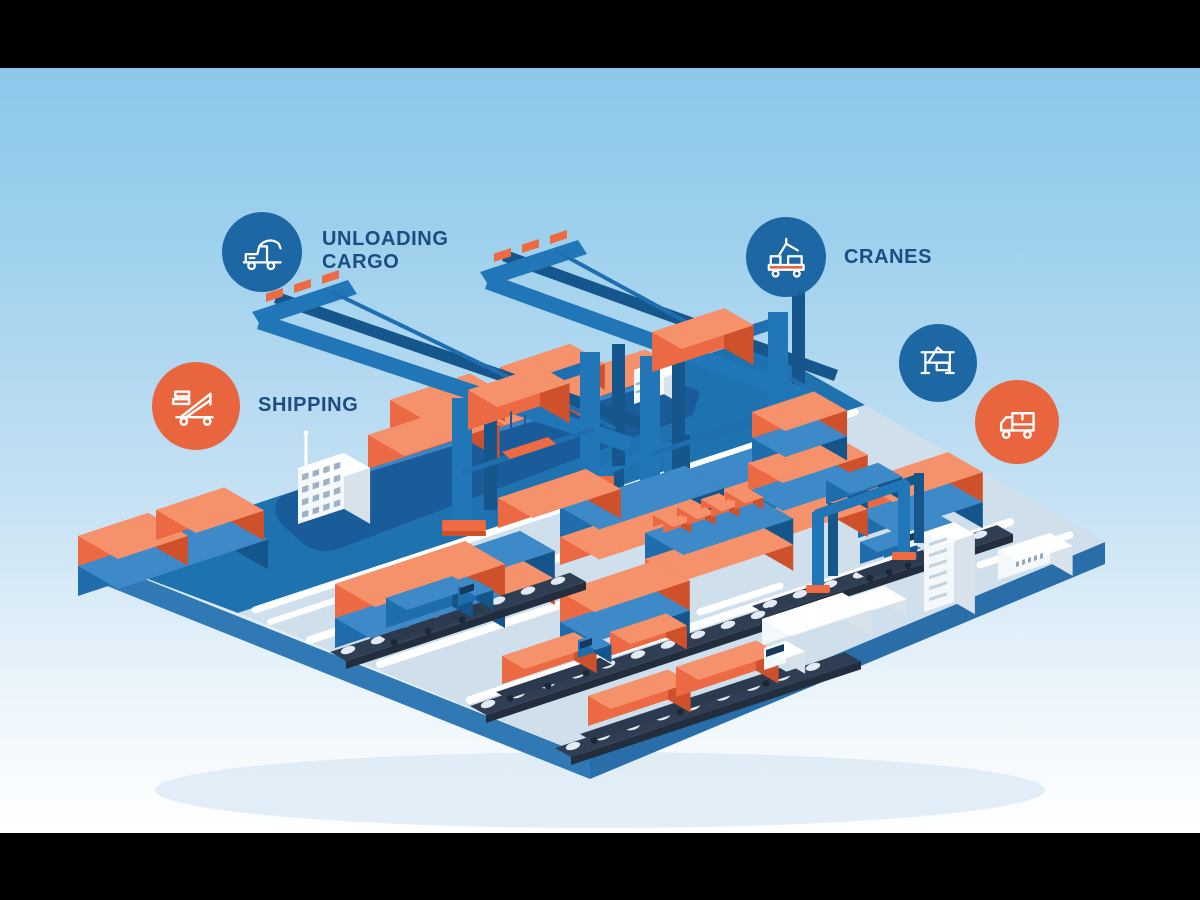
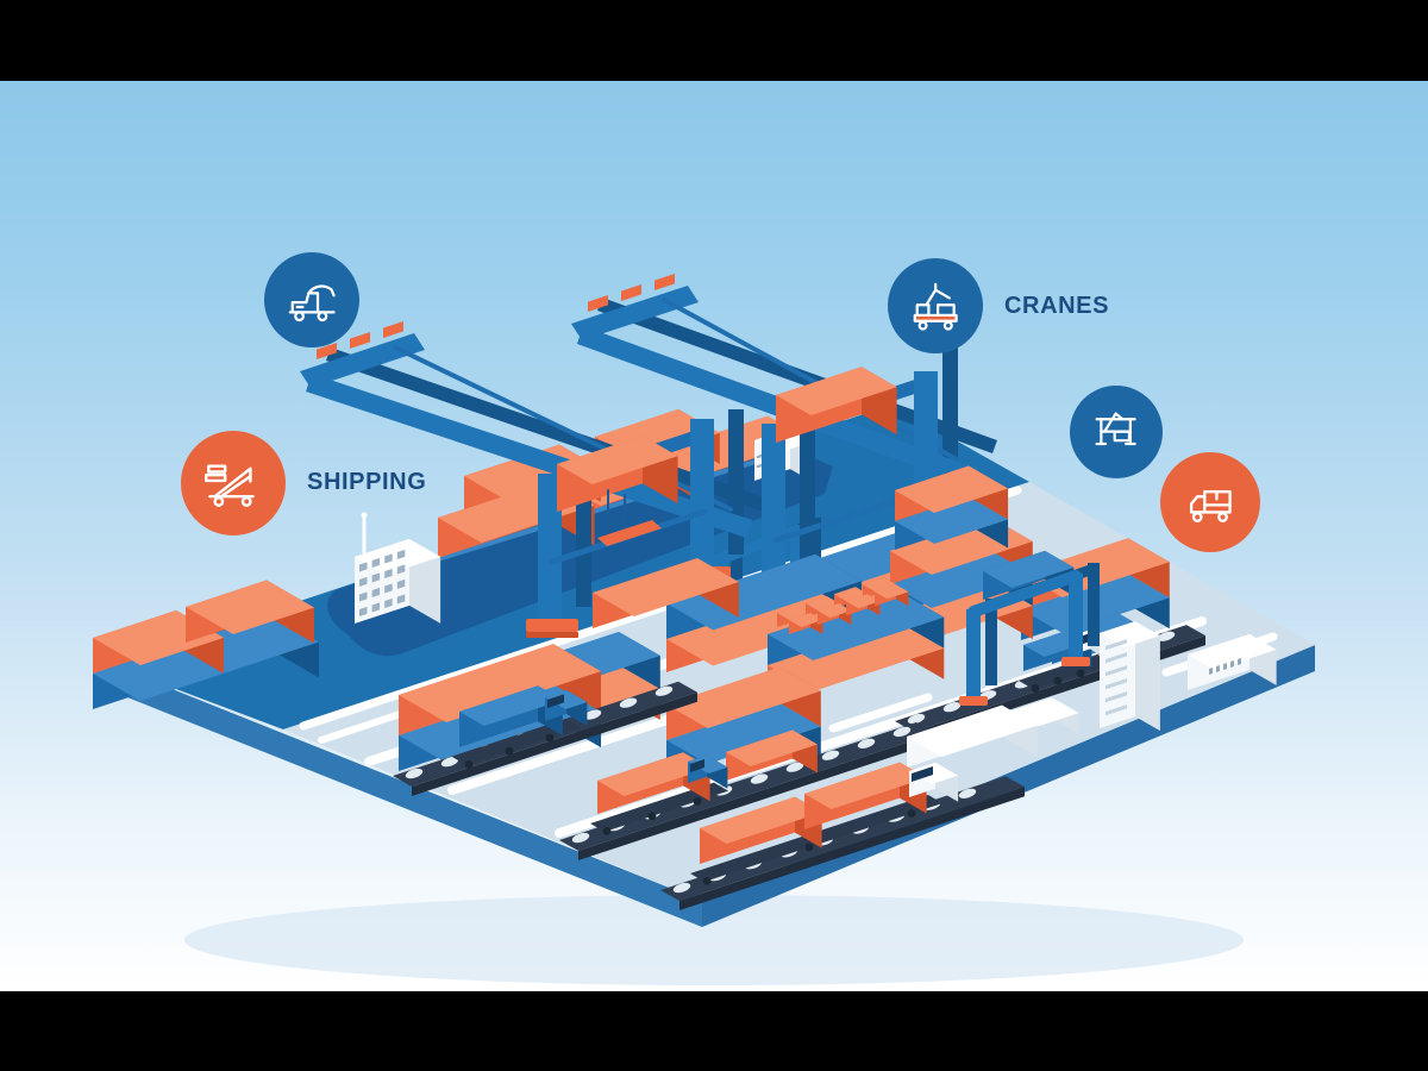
- UNLOADING
- CARGO
  CRANES
  SHIPPING
